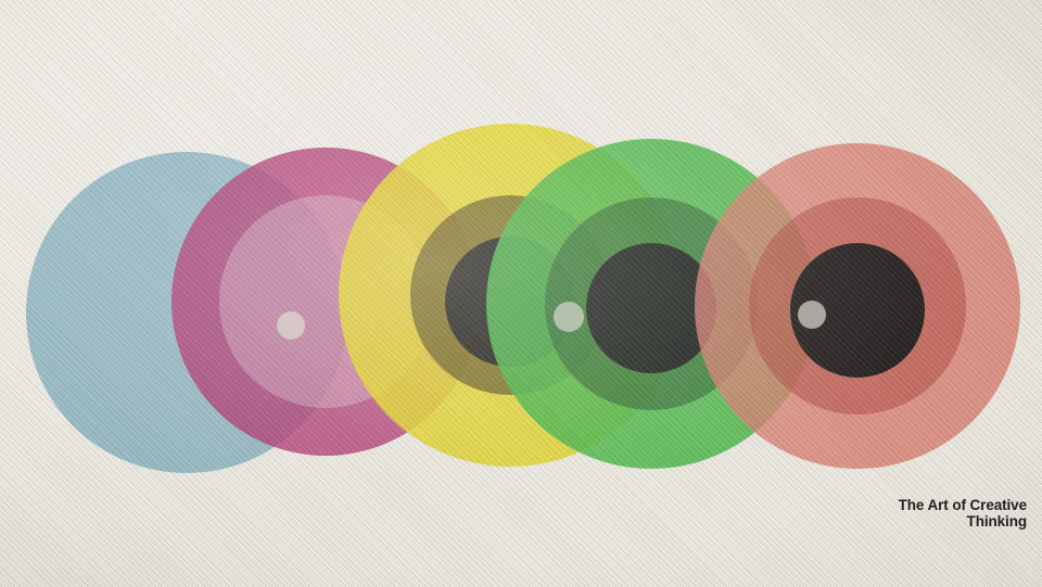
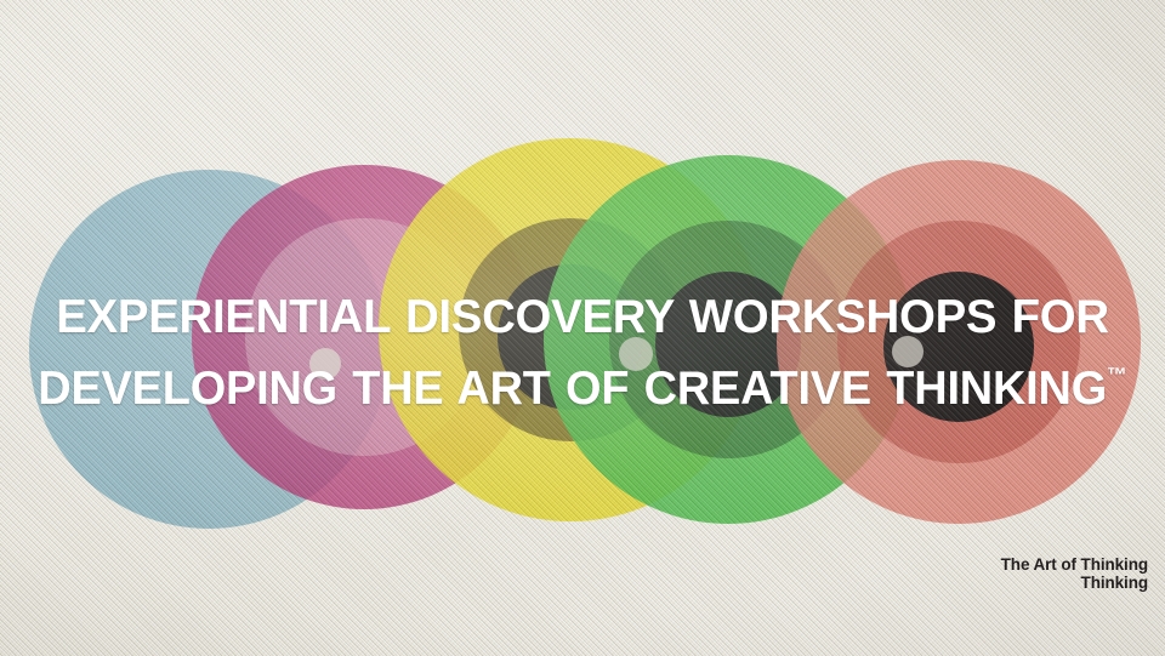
+ EXPERIENTIAL DISCOVERY WORKSHOPS FOR
+ DEVELOPING THE ART OF CREATIVE THINKING™
- The Art of Creative Thinking
+ The Art of Thinking Thinking
